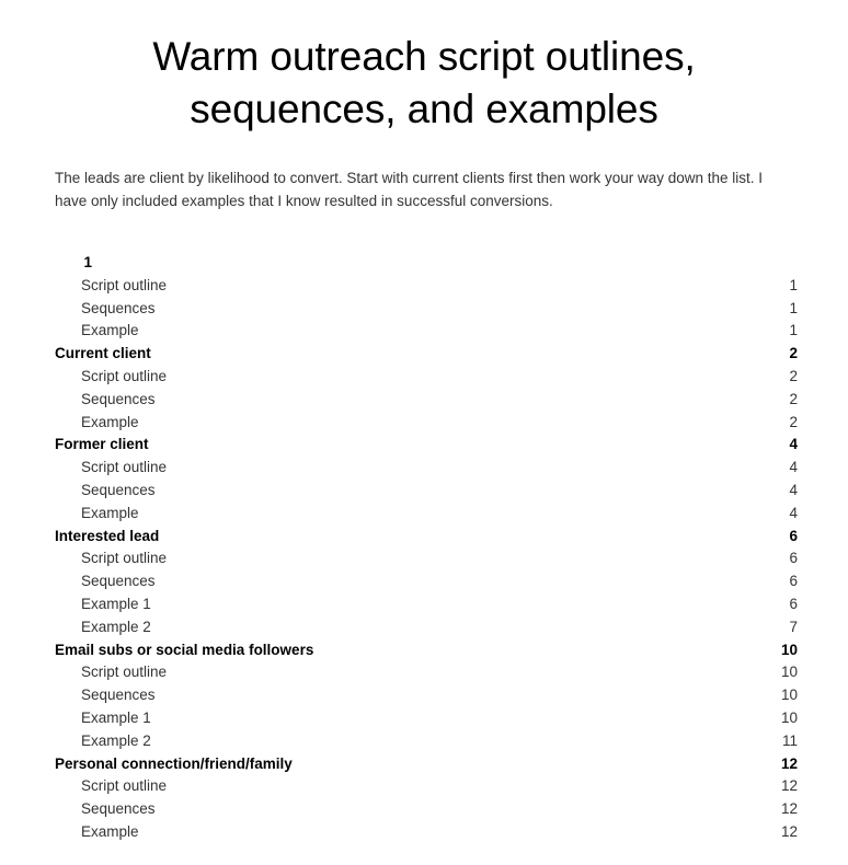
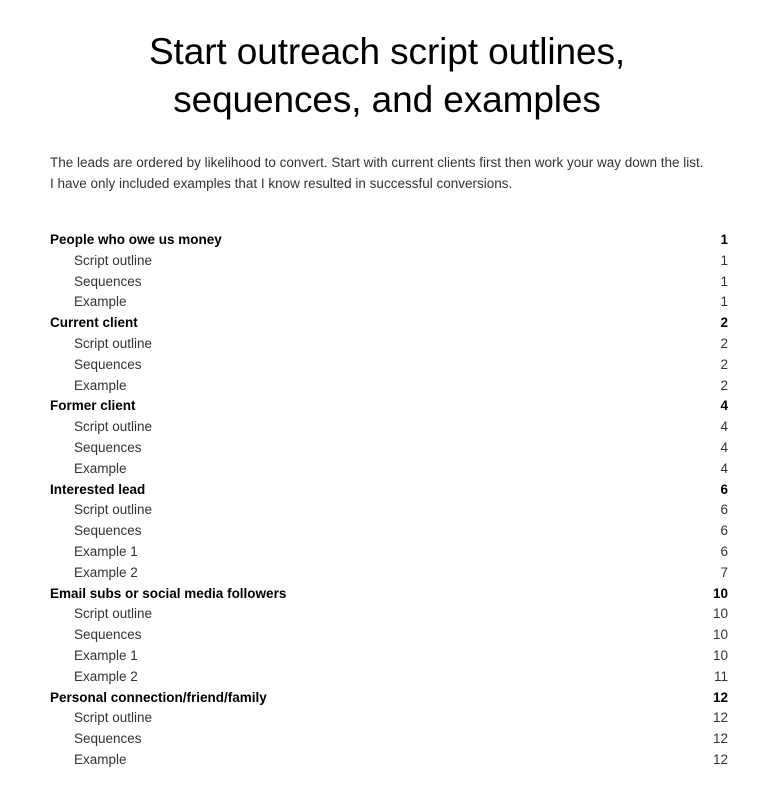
- Warm outreach script outlines, sequences, and examples
+ Start outreach script outlines, sequences, and examples
- The leads are client by likelihood to convert. Start with current clients first then work your way down the list. I have only included examples that I know resulted in successful conversions.
+ The leads are ordered by likelihood to convert. Start with current clients first then work your way down the list. I have only included examples that I know resulted in successful conversions.
+ People who owe us money
  1
  Script outline
  1
  Sequences
  1
  Example
  1
  Current client
  2
  Script outline
  2
  Sequences
  2
  Example
  2
  Former client
  4
  Script outline
  4
  Sequences
  4
  Example
  4
  Interested lead
  6
  Script outline
  6
  Sequences
  6
  Example 1
  6
  Example 2
  7
  Email subs or social media followers
  10
  Script outline
  10
  Sequences
  10
  Example 1
  10
  Example 2
  11
  Personal connection/friend/family
  12
  Script outline
  12
  Sequences
  12
  Example
  12
